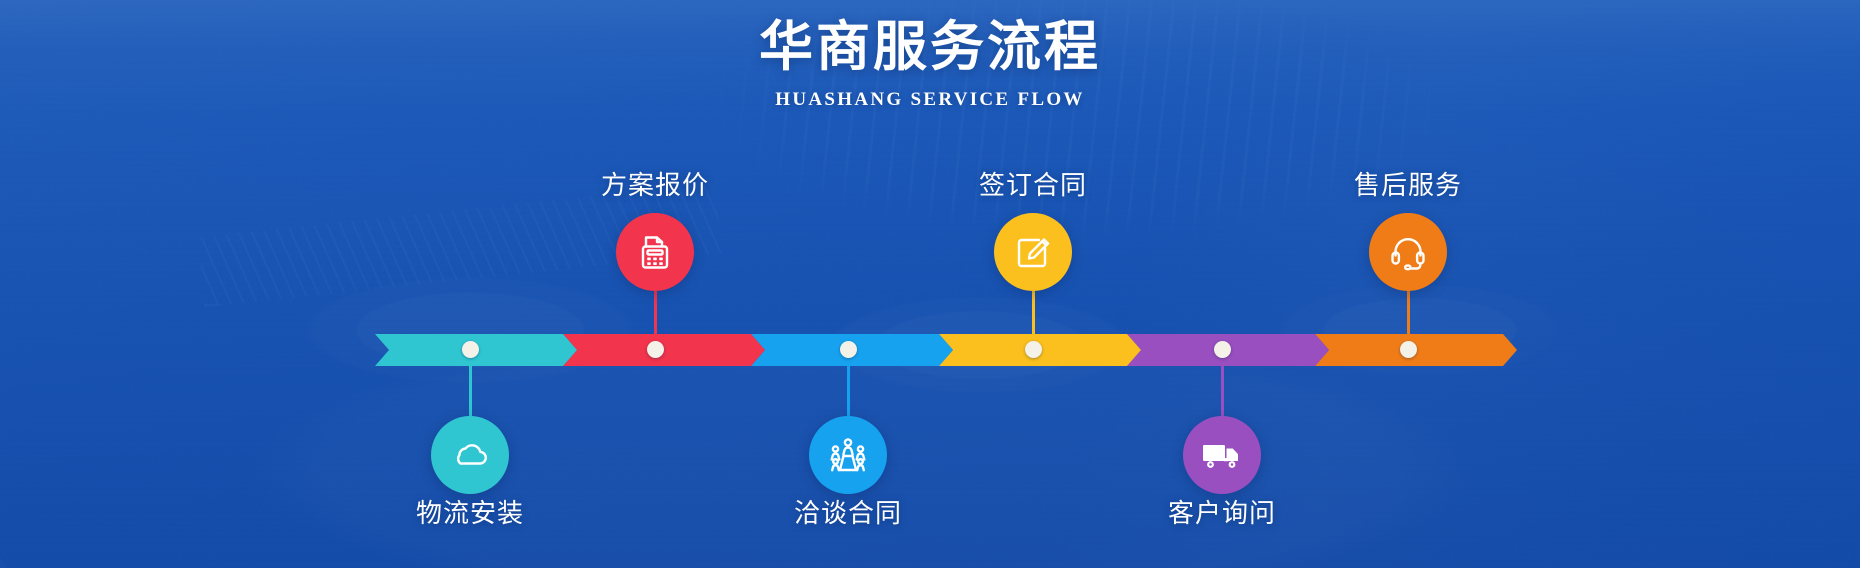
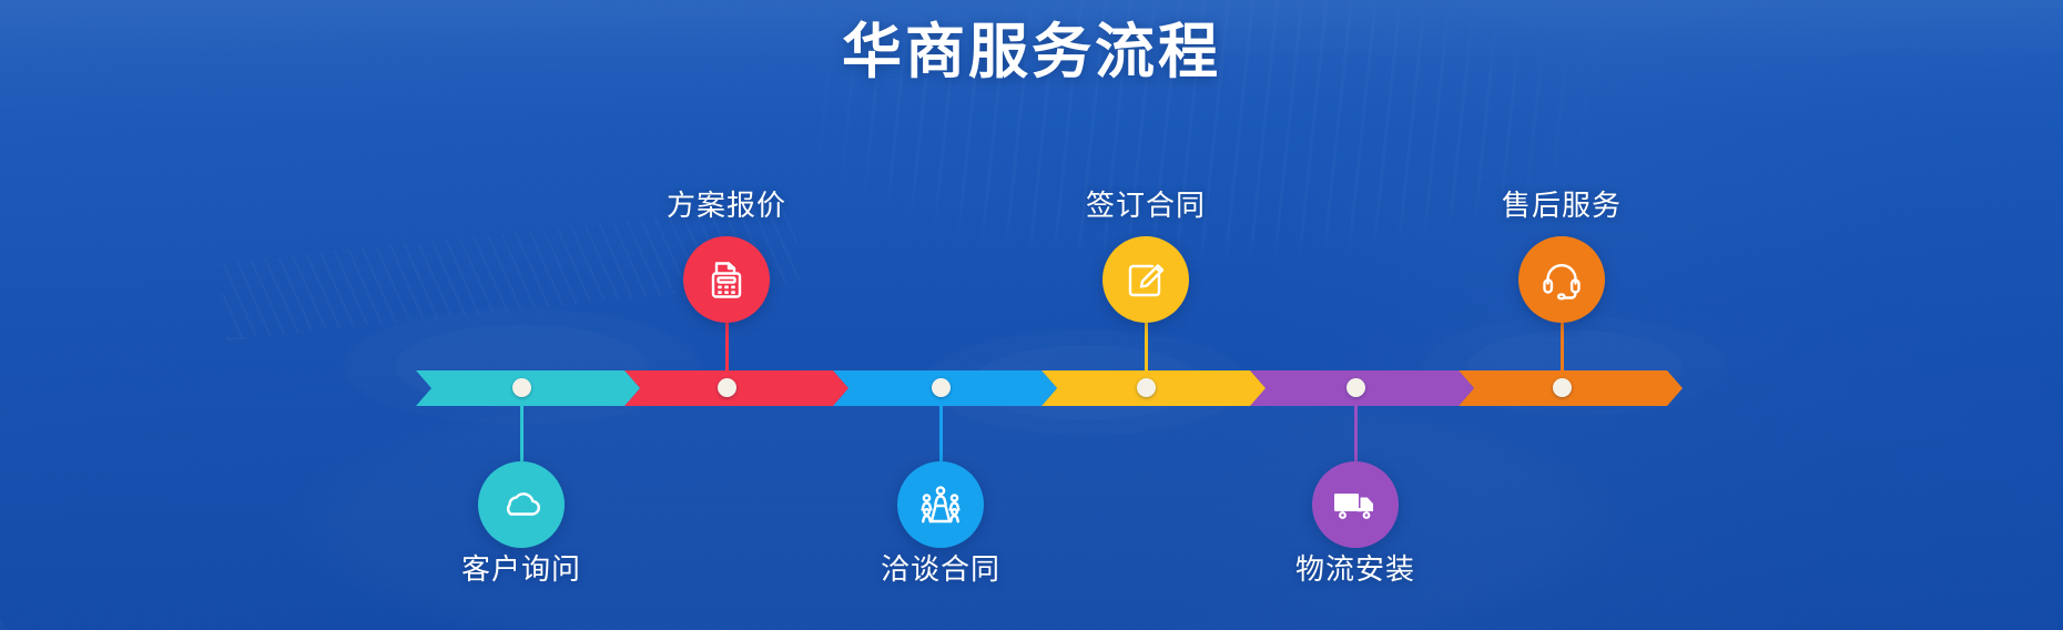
  华商服务流程
- HUASHANG SERVICE FLOW
- 物流安装
+ 客户询问
  方案报价
  洽谈合同
  签订合同
- 客户询问
+ 物流安装
  售后服务
